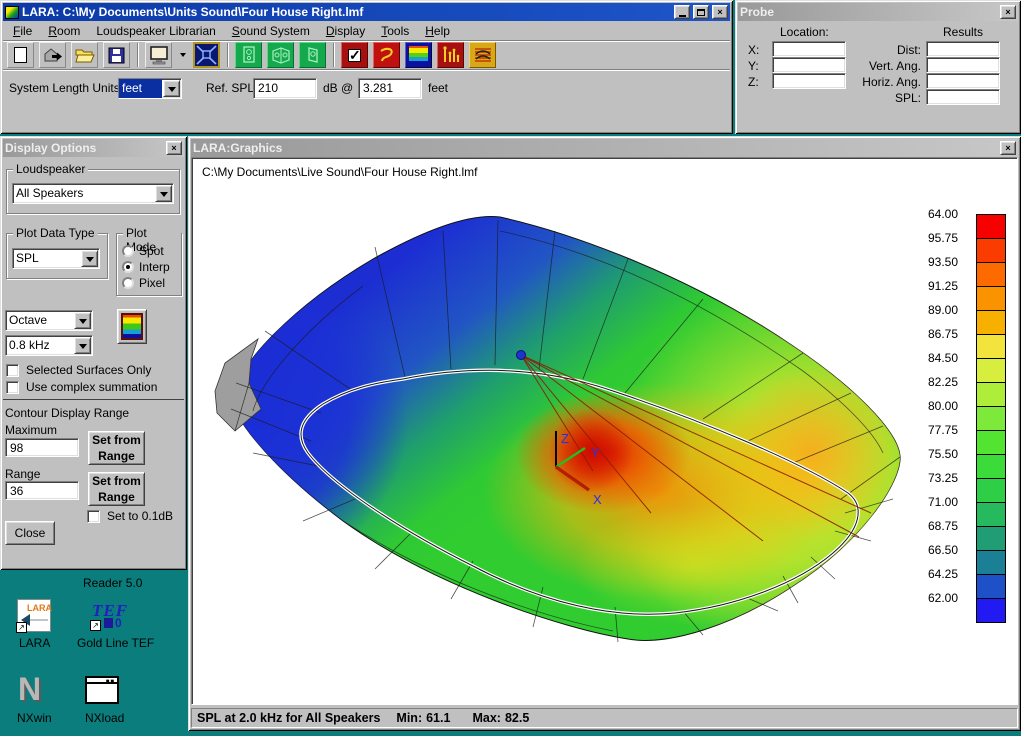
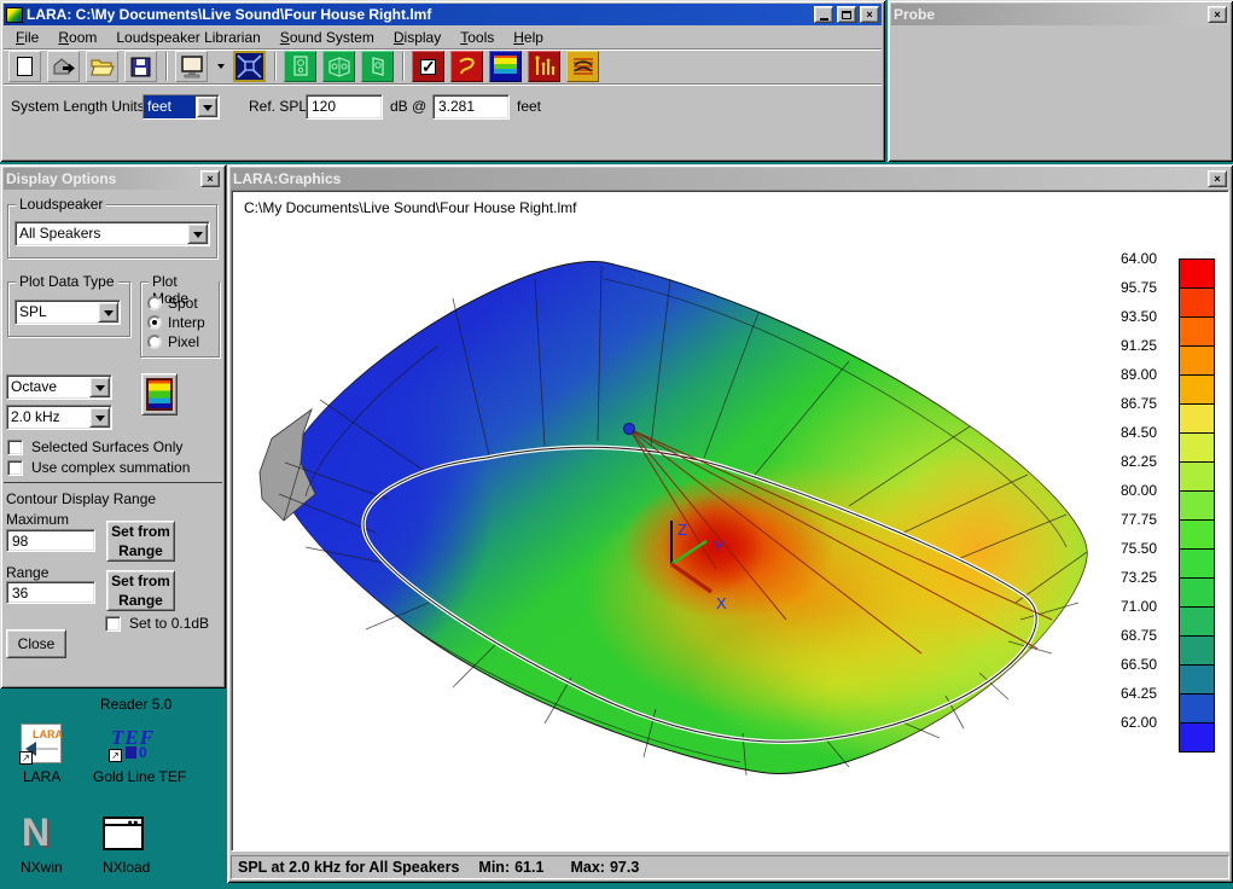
- LARA: C:\My Documents\Units Sound\Four House Right.lmf
+ LARA: C:\My Documents\Live Sound\Four House Right.lmf
  ×
  File
  Room
  Loudspeaker Librarian
  Sound System
  Display
  Tools
  Help
  ✓
  System Length Units
  feet
  Ref. SPL
- 210
+ 120
  dB @
  3.281
  feet
  Probe
  ×
- Location:
- Results
- X:
- Y:
- Z:
- Dist:
- Vert. Ang.
- Horiz. Ang.
- SPL:
  Display Options
  ×
  Loudspeaker
  All Speakers
  Plot Data Type
  SPL
  Plot ode
  Spot
  Interp
  Pixel
  Octave
- 0.8 kHz
+ 2.0 kHz
  Selected Surfaces Only
  Use complex summation
  Contour Display Range
  Maximum
  98
  Set from Range
  Range
  36
  Set from Range
  Set to 0.1dB
  Close
  Reader 5.0
  LARA
  ↗
  LARA
  TEF
  0
  ↗
  Gold Line TEF
  N
  NXwin
  NXload
  LARA:Graphics
  ×
  C:\My Documents\Live Sound\Four House Right.lmf
  Z
  Y
  X
  64.00
  95.75
  93.50
  91.25
  89.00
  86.75
  84.50
  82.25
  80.00
  77.75
  75.50
  73.25
  71.00
  68.75
  66.50
  64.25
  62.00
  SPL at 2.0 kHz for All Speakers
  Min:
  61.1
  Max:
- 82.5
+ 97.3
